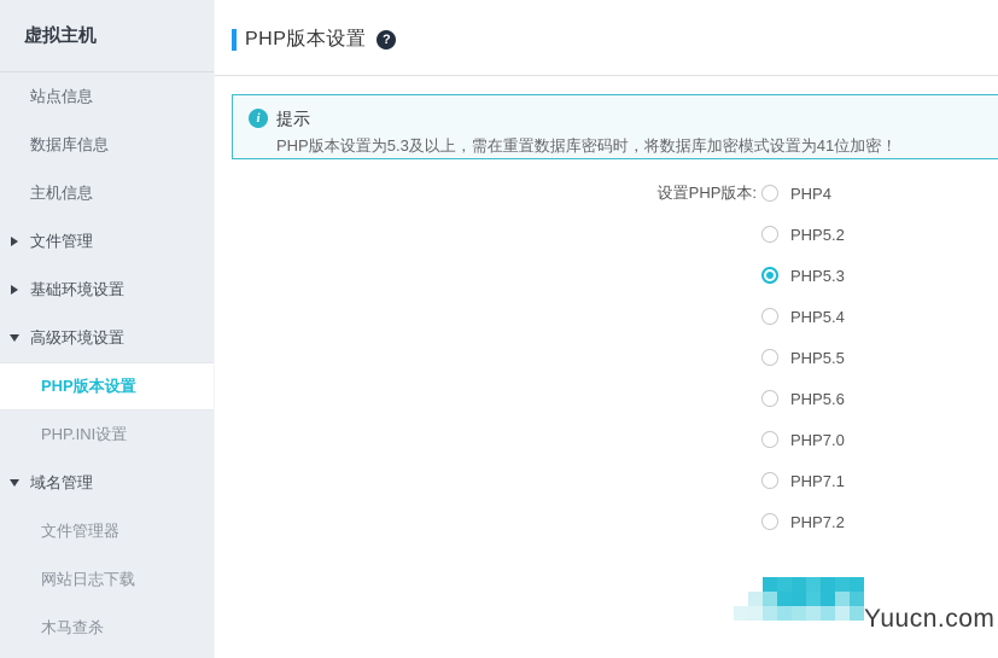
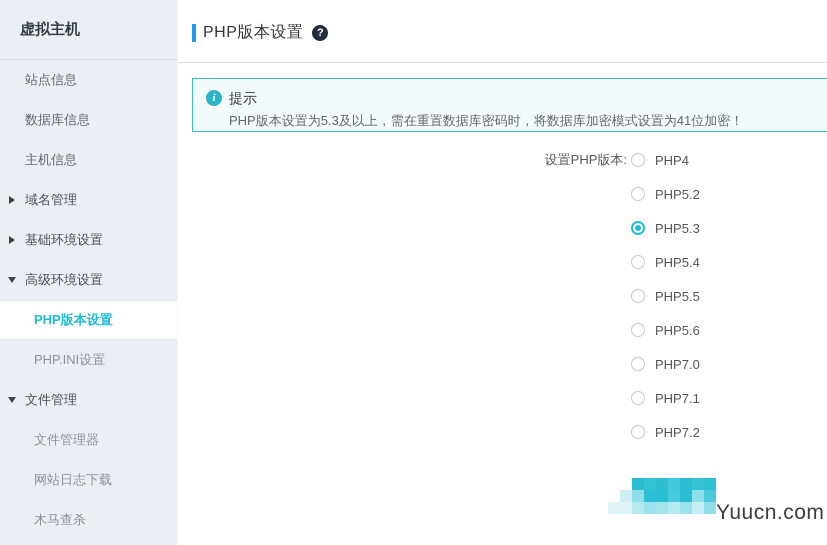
  虚拟主机
  站点信息
  数据库信息
  主机信息
- 文件管理
+ 域名管理
  基础环境设置
  高级环境设置
  PHP版本设置
  PHP.INI设置
- 域名管理
+ 文件管理
  文件管理器
  网站日志下载
  木马查杀
  PHP版本设置
  ?
  i
  提示
  PHP版本设置为5.3及以上，需在重置数据库密码时，将数据库加密模式设置为41位加密！
  设置PHP版本:
  PHP4
  PHP5.2
  PHP5.3
  PHP5.4
  PHP5.5
  PHP5.6
  PHP7.0
  PHP7.1
  PHP7.2
  Yuucn.com
